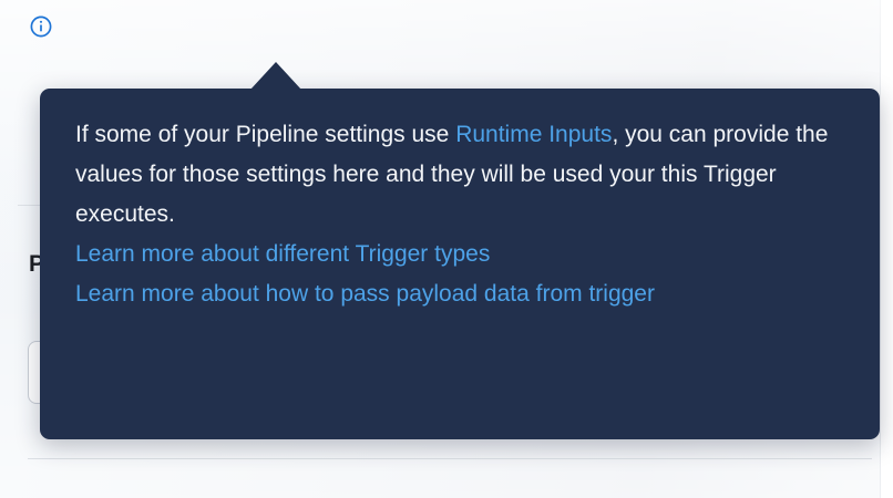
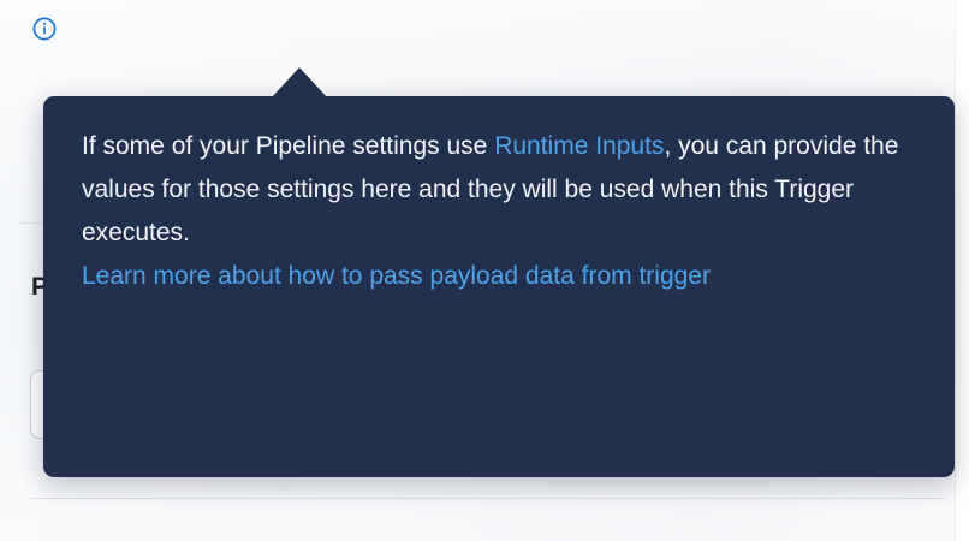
  P
- If some of your Pipeline settings use Runtime Inputs, you can provide the values for those settings here and they will be used your this Trigger executes.
+ If some of your Pipeline settings use Runtime Inputs, you can provide the values for those settings here and they will be used when this Trigger executes.
- Learn more about different Trigger types
  Learn more about how to pass payload data from trigger
